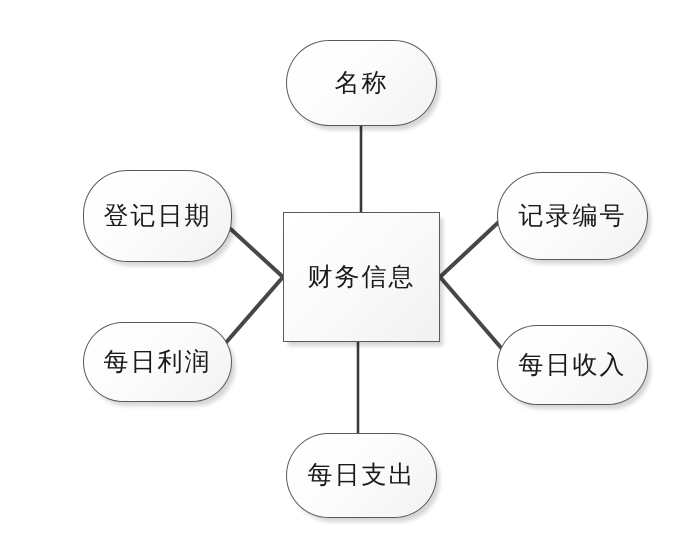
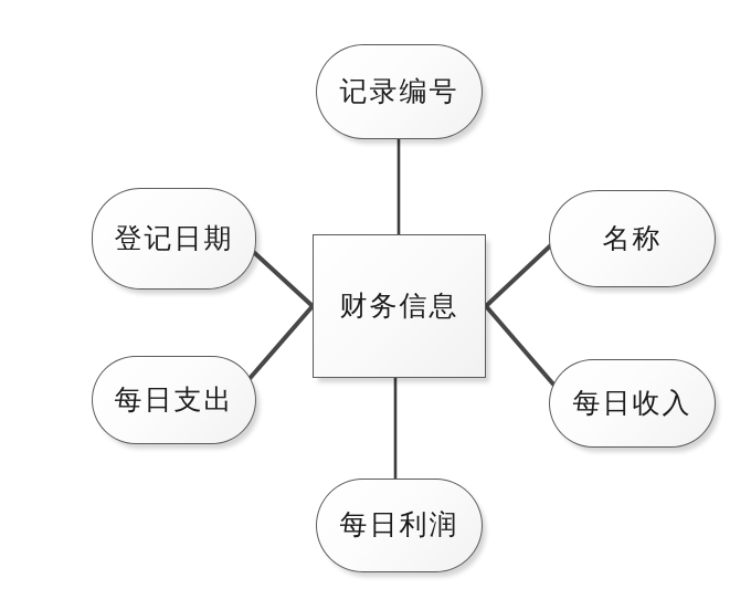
- 名称
+ 记录编号
  登记日期
- 每日利润
+ 每日支出
- 记录编号
+ 名称
  每日收入
- 每日支出
+ 每日利润
  财务信息
